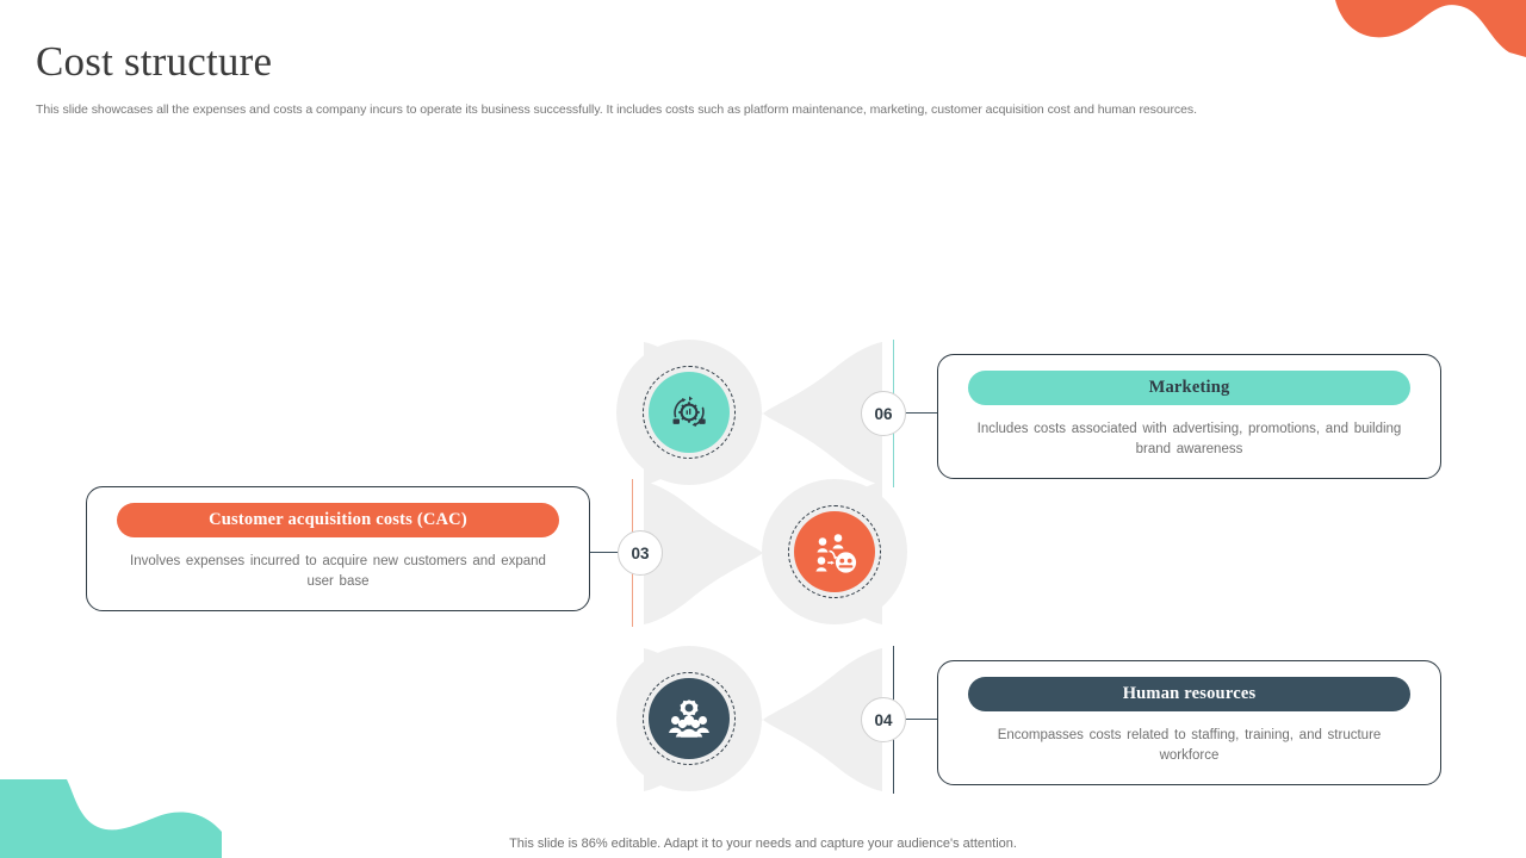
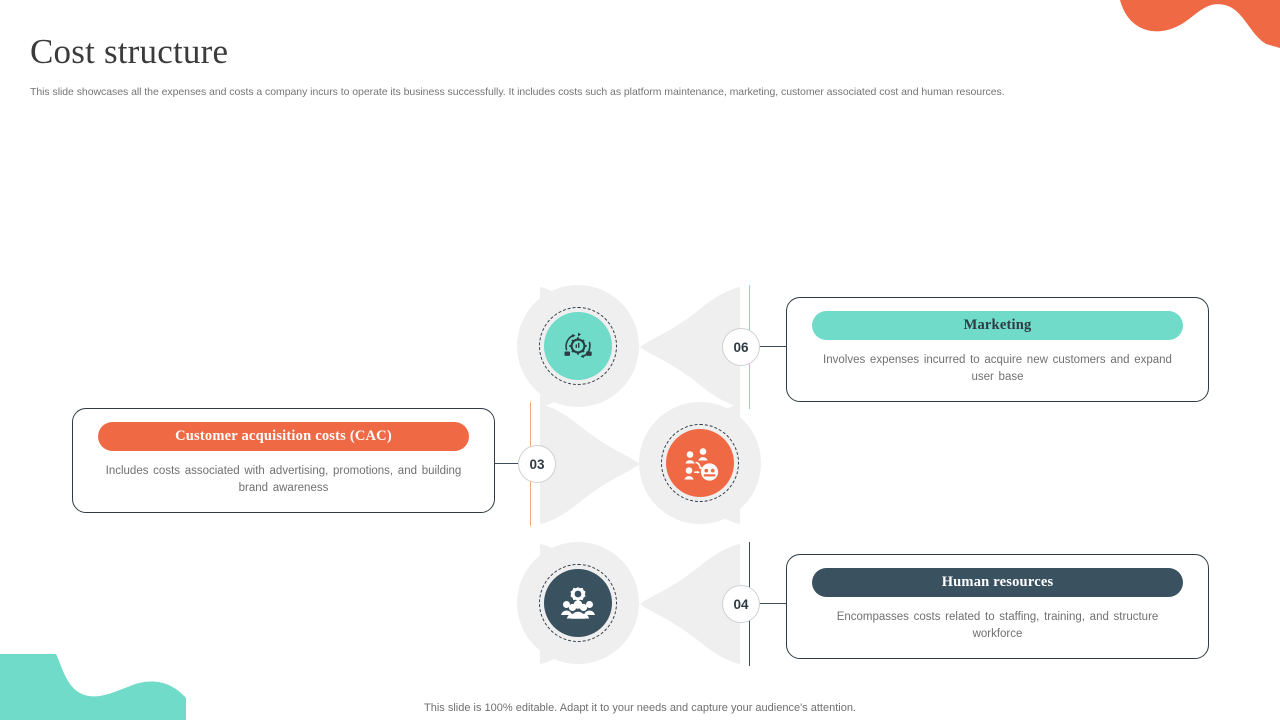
  Cost structure
- This slide showcases all the expenses and costs a company incurs to operate its business successfully. It includes costs such as platform maintenance, marketing, customer acquisition cost and human resources.
+ This slide showcases all the expenses and costs a company incurs to operate its business successfully. It includes costs such as platform maintenance, marketing, customer associated cost and human resources.
  06
  Marketing
- Includes costs associated with advertising, promotions, and building brand awareness
+ Involves expenses incurred to acquire new customers and expand user base
  03
  Customer acquisition costs (CAC)
- Involves expenses incurred to acquire new customers and expand user base
+ Includes costs associated with advertising, promotions, and building brand awareness
  04
  Human resources
  Encompasses costs related to staffing, training, and structure workforce
- This slide is 86% editable. Adapt it to your needs and capture your audience's attention.
+ This slide is 100% editable. Adapt it to your needs and capture your audience's attention.
